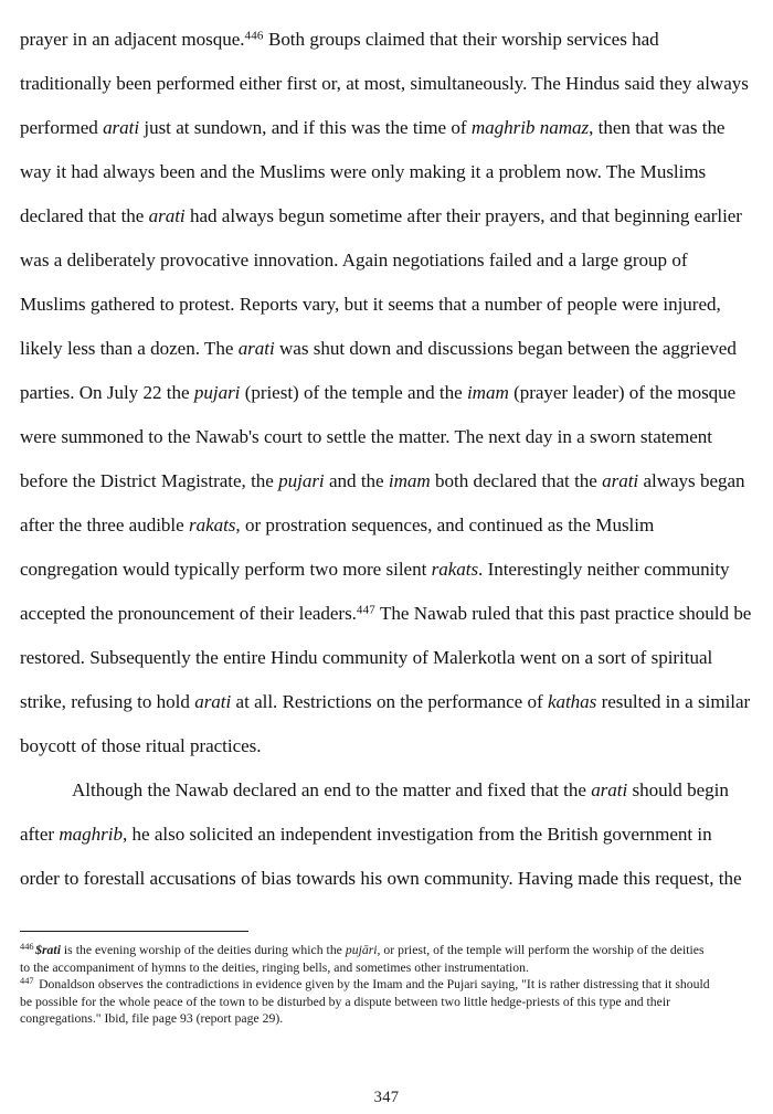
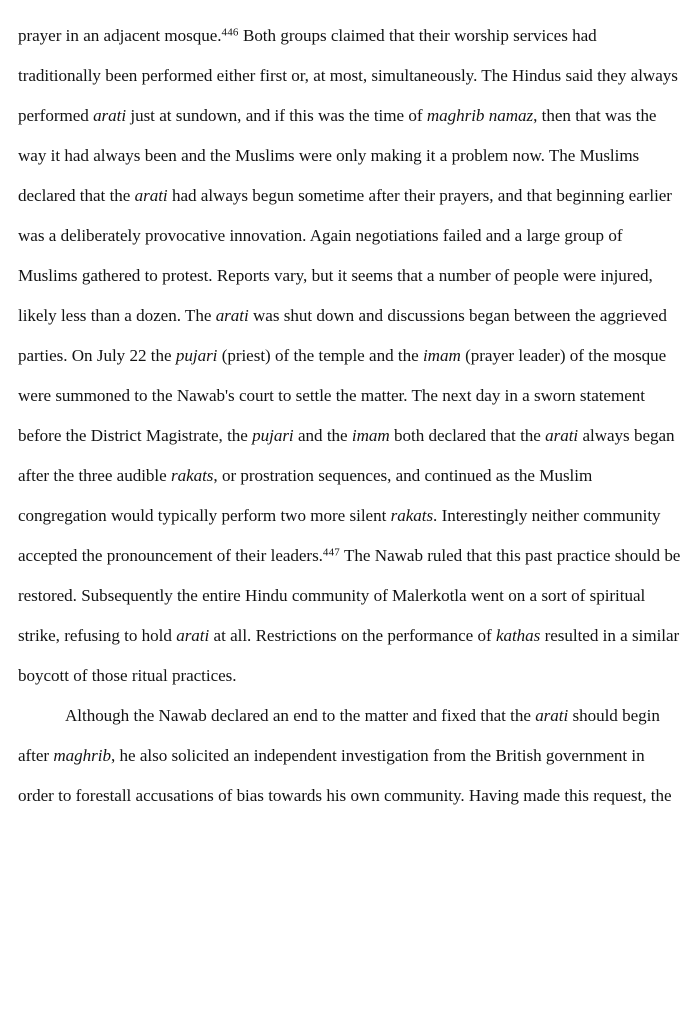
  prayer in an adjacent mosque.446 Both groups claimed that their worship services had traditionally been performed either first or, at most, simultaneously. The Hindus said they always performed arati just at sundown, and if this was the time of maghrib namaz, then that was the way it had always been and the Muslims were only making it a problem now. The Muslims declared that the arati had always begun sometime after their prayers, and that beginning earlier was a deliberately provocative innovation. Again negotiations failed and a large group of Muslims gathered to protest. Reports vary, but it seems that a number of people were injured, likely less than a dozen. The arati was shut down and discussions began between the aggrieved parties. On July 22 the pujari (priest) of the temple and the imam (prayer leader) of the mosque were summoned to the Nawab's court to settle the matter. The next day in a sworn statement before the District Magistrate, the pujari and the imam both declared that the arati always began after the three audible rakats, or prostration sequences, and continued as the Muslim congregation would typically perform two more silent rakats. Interestingly neither community accepted the pronouncement of their leaders.447 The Nawab ruled that this past practice should be restored. Subsequently the entire Hindu community of Malerkotla went on a sort of spiritual strike, refusing to hold arati at all. Restrictions on the performance of kathas resulted in a similar boycott of those ritual practices.
  Although the Nawab declared an end to the matter and fixed that the arati should begin after maghrib, he also solicited an independent investigation from the British government in order to forestall accusations of bias towards his own community. Having made this request, the
- 446 $rati is the evening worship of the deities during which the pujāri, or priest, of the temple will perform the worship of the deities to the accompaniment of hymns to the deities, ringing bells, and sometimes other instrumentation.
- 447 Donaldson observes the contradictions in evidence given by the Imam and the Pujari saying, "It is rather distressing that it should be possible for the whole peace of the town to be disturbed by a dispute between two little hedge-priests of this type and their congregations." Ibid, file page 93 (report page 29).
- 347
